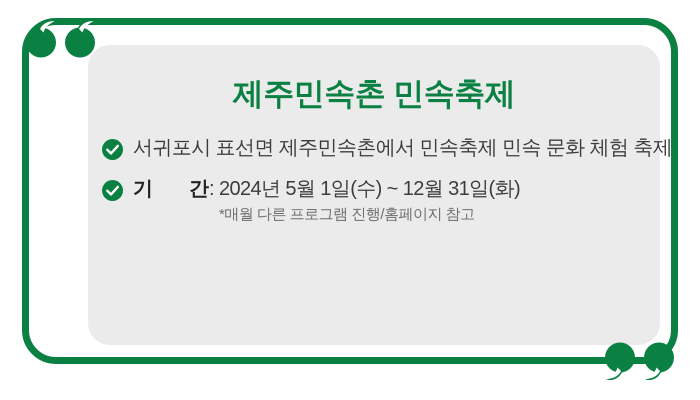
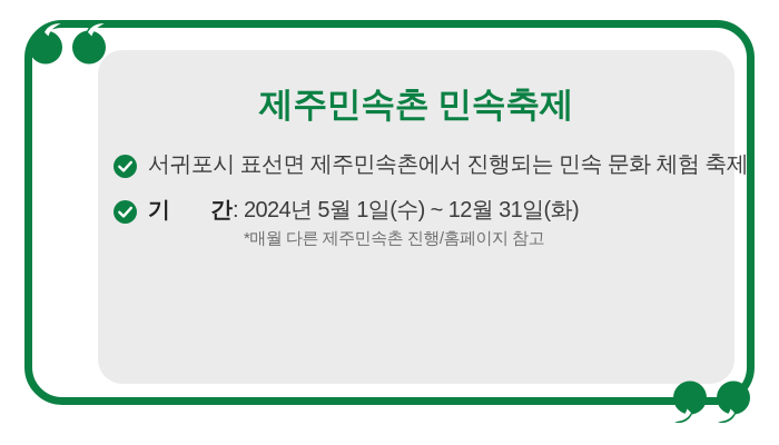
  제주민속촌 민속축제
- 서귀포시 표선면 제주민속촌에서 민속축제 민속 문화 체험 축제
+ 서귀포시 표선면 제주민속촌에서 진행되는 민속 문화 체험 축제
  기
  간
  : 2024년 5월 1일(수) ~ 12월 31일(화)
- *매월 다른 프로그램 진행/홈페이지 참고
+ *매월 다른 제주민속촌 진행/홈페이지 참고
